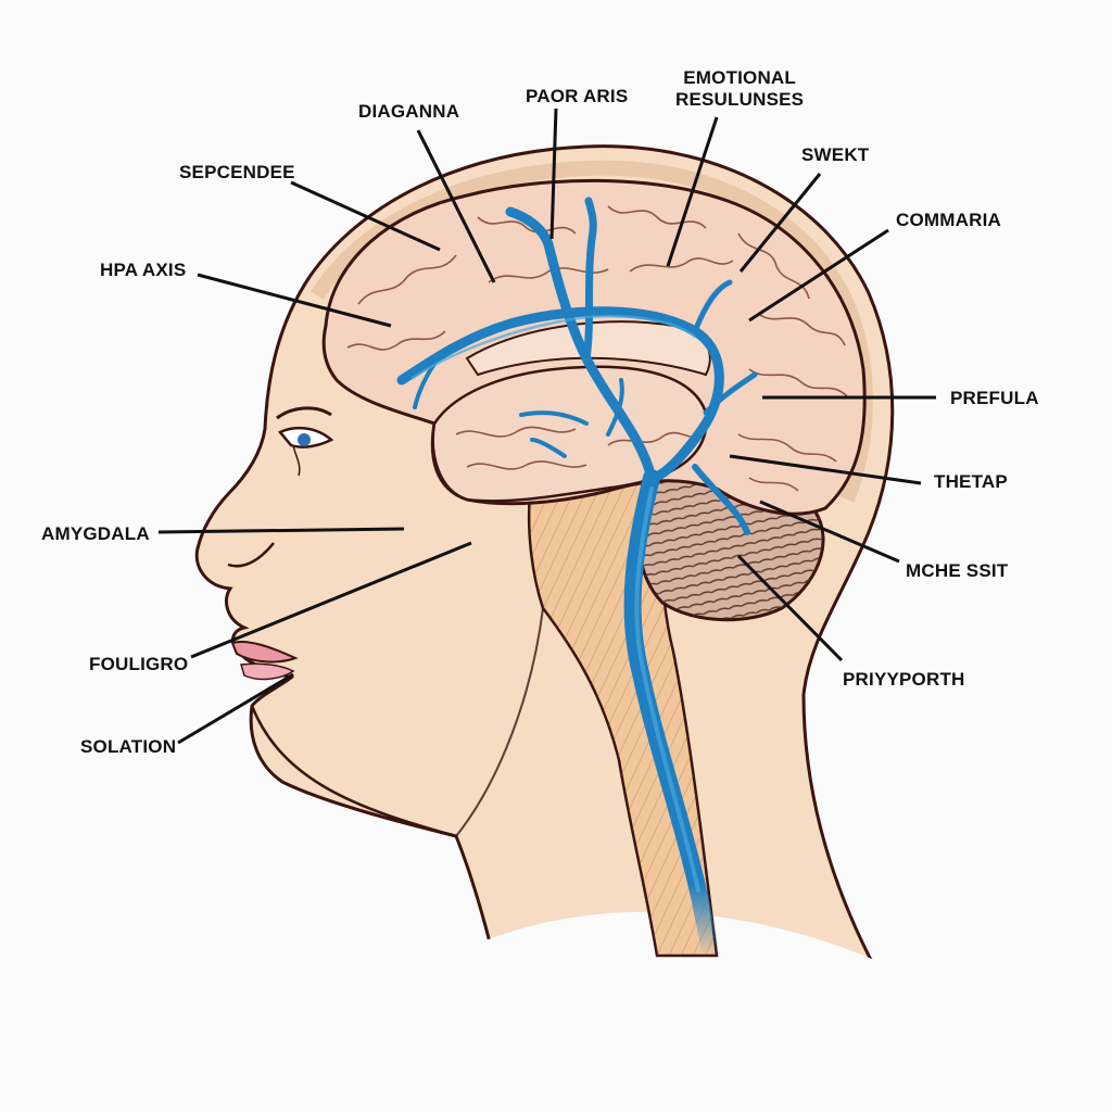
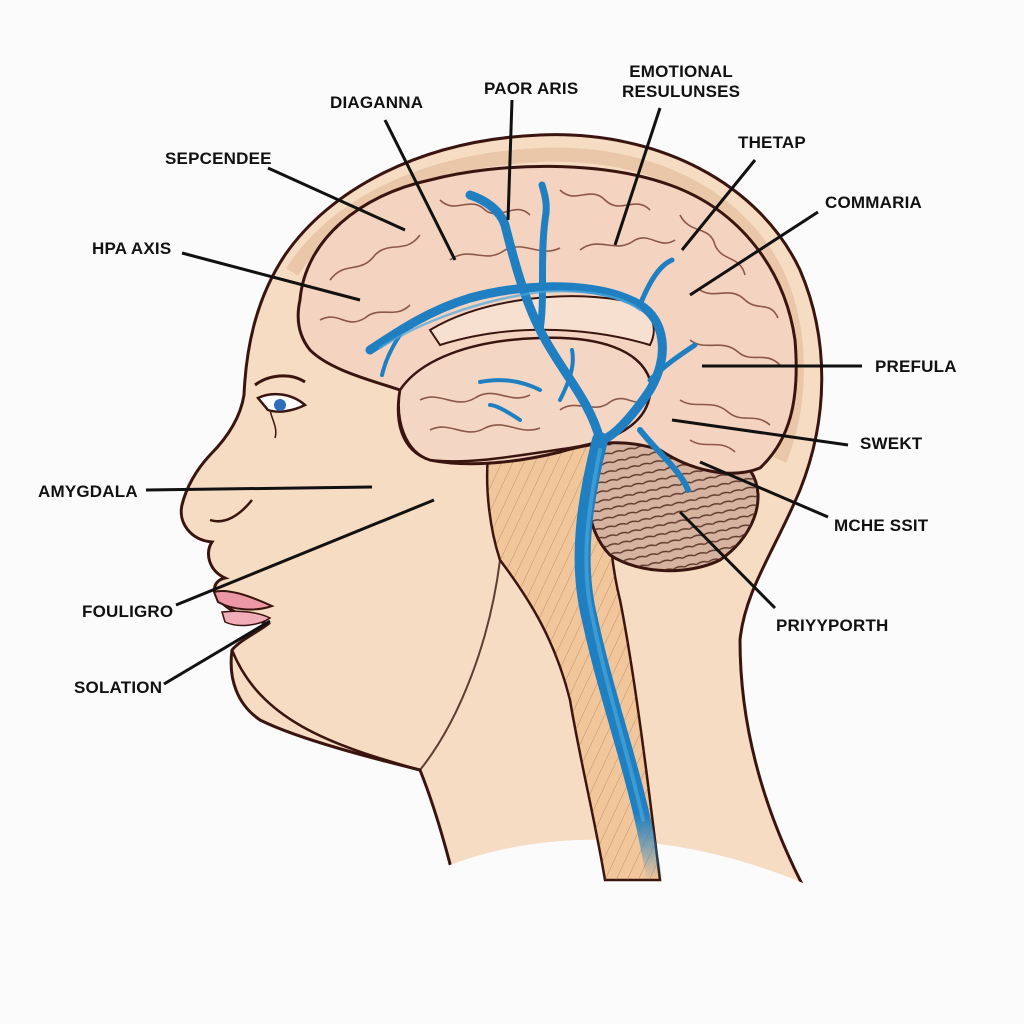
  DIAGANNA
  PAOR ARIS
  EMOTIONAL
  RESULUNSES
- SWEKT
+ THETAP
  COMMARIA
  SEPCENDEE
  HPA AXIS
  PREFULA
- THETAP
+ SWEKT
  MCHE SSIT
  PRIYYPORTH
  AMYGDALA
  FOULIGRO
  SOLATION
